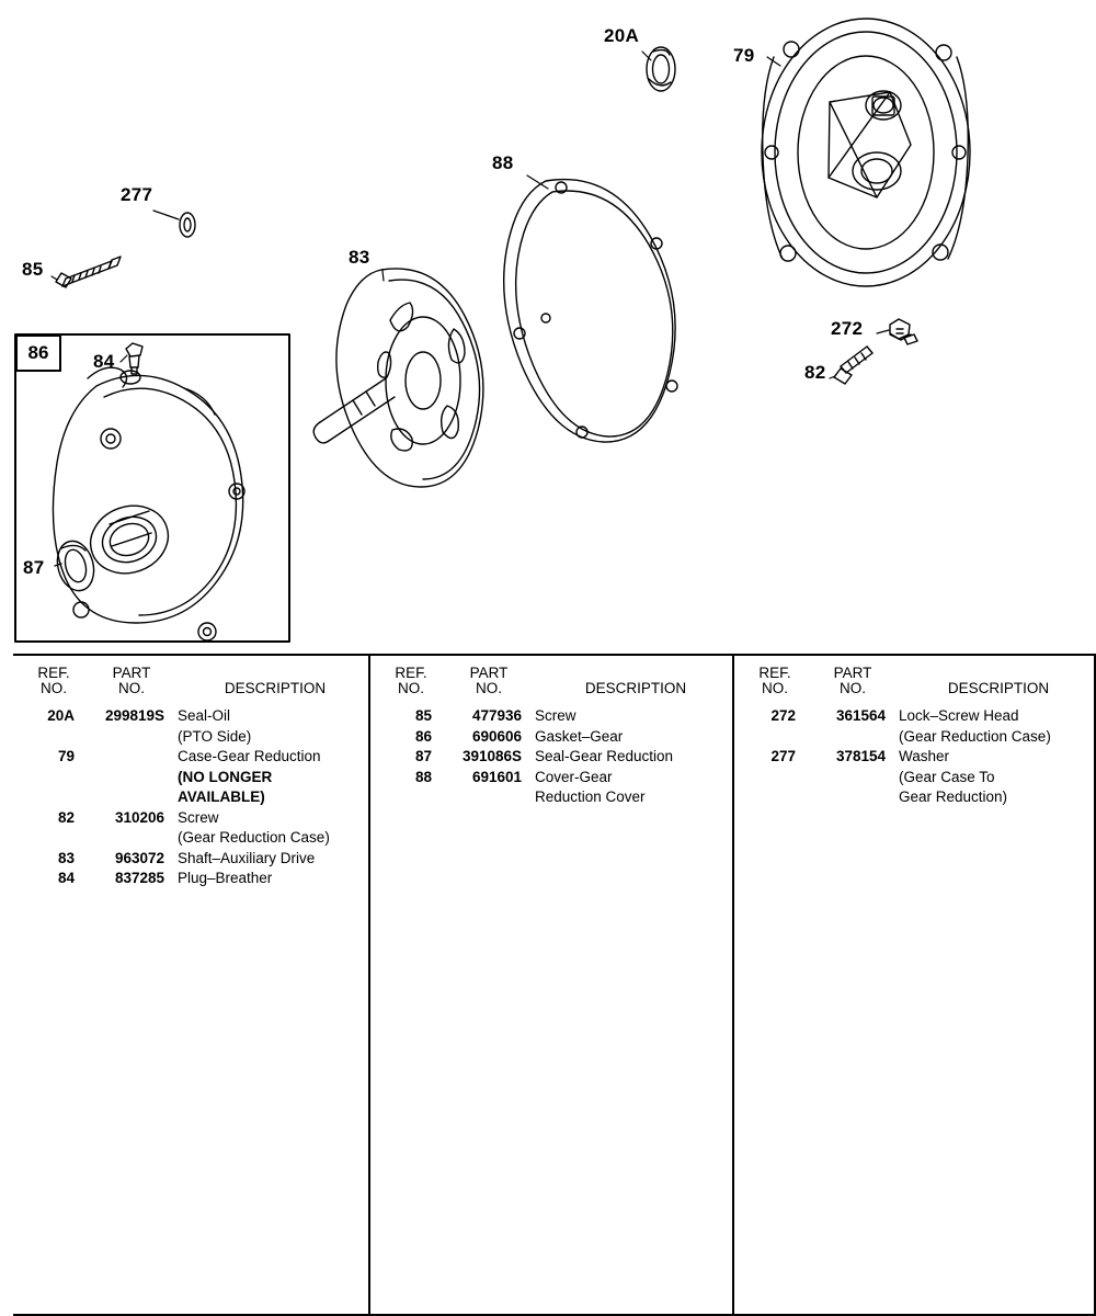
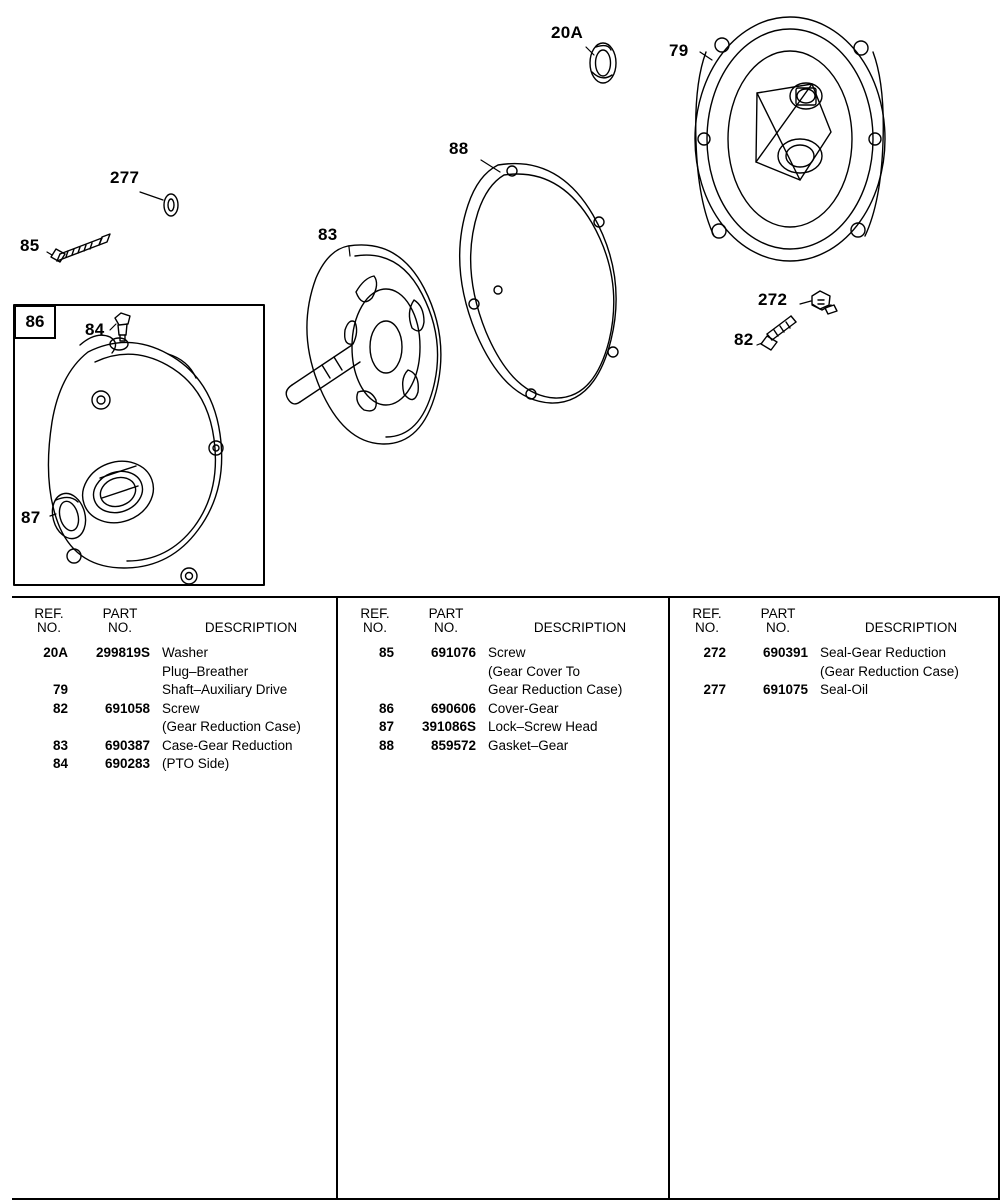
  86
  20A
  79
  277
  88
  85
  83
  272
  82
  84
  87
  REF.
  NO.
  PART
  NO.
  DESCRIPTION
  20A
  299819S
- Seal-Oil
+ Washer
- (PTO Side)
+ Plug–Breather
  79
- Case-Gear Reduction
+ Shaft–Auxiliary Drive
- (NO LONGER
- AVAILABLE)
  82
- 310206
+ 691058
  Screw
  (Gear Reduction Case)
  83
- 963072
+ 690387
- Shaft–Auxiliary Drive
+ Case-Gear Reduction
  84
- 837285
+ 690283
- Plug–Breather
+ (PTO Side)
  REF.
  NO.
  PART
  NO.
  DESCRIPTION
  85
- 477936
+ 691076
  Screw
+ (Gear Cover To
+ Gear Reduction Case)
  86
  690606
- Gasket–Gear
+ Cover-Gear
  87
  391086S
- Seal-Gear Reduction
+ Lock–Screw Head
  88
- 691601
+ 859572
- Cover-Gear
+ Gasket–Gear
- Reduction Cover
  REF.
  NO.
  PART
  NO.
  DESCRIPTION
  272
- 361564
+ 690391
- Lock–Screw Head
+ Seal-Gear Reduction
  (Gear Reduction Case)
  277
- 378154
+ 691075
- Washer
+ Seal-Oil
- (Gear Case To
- Gear Reduction)
